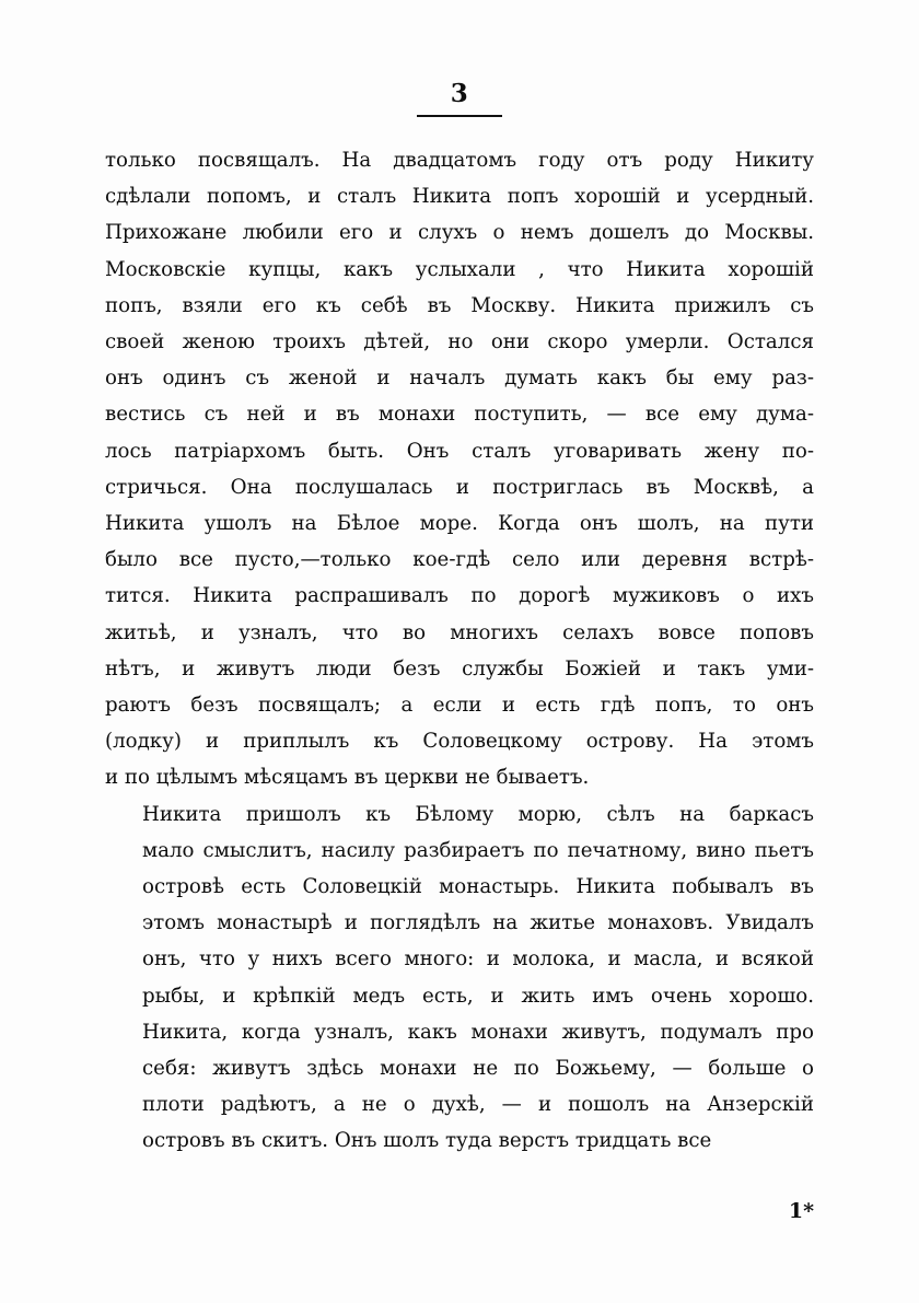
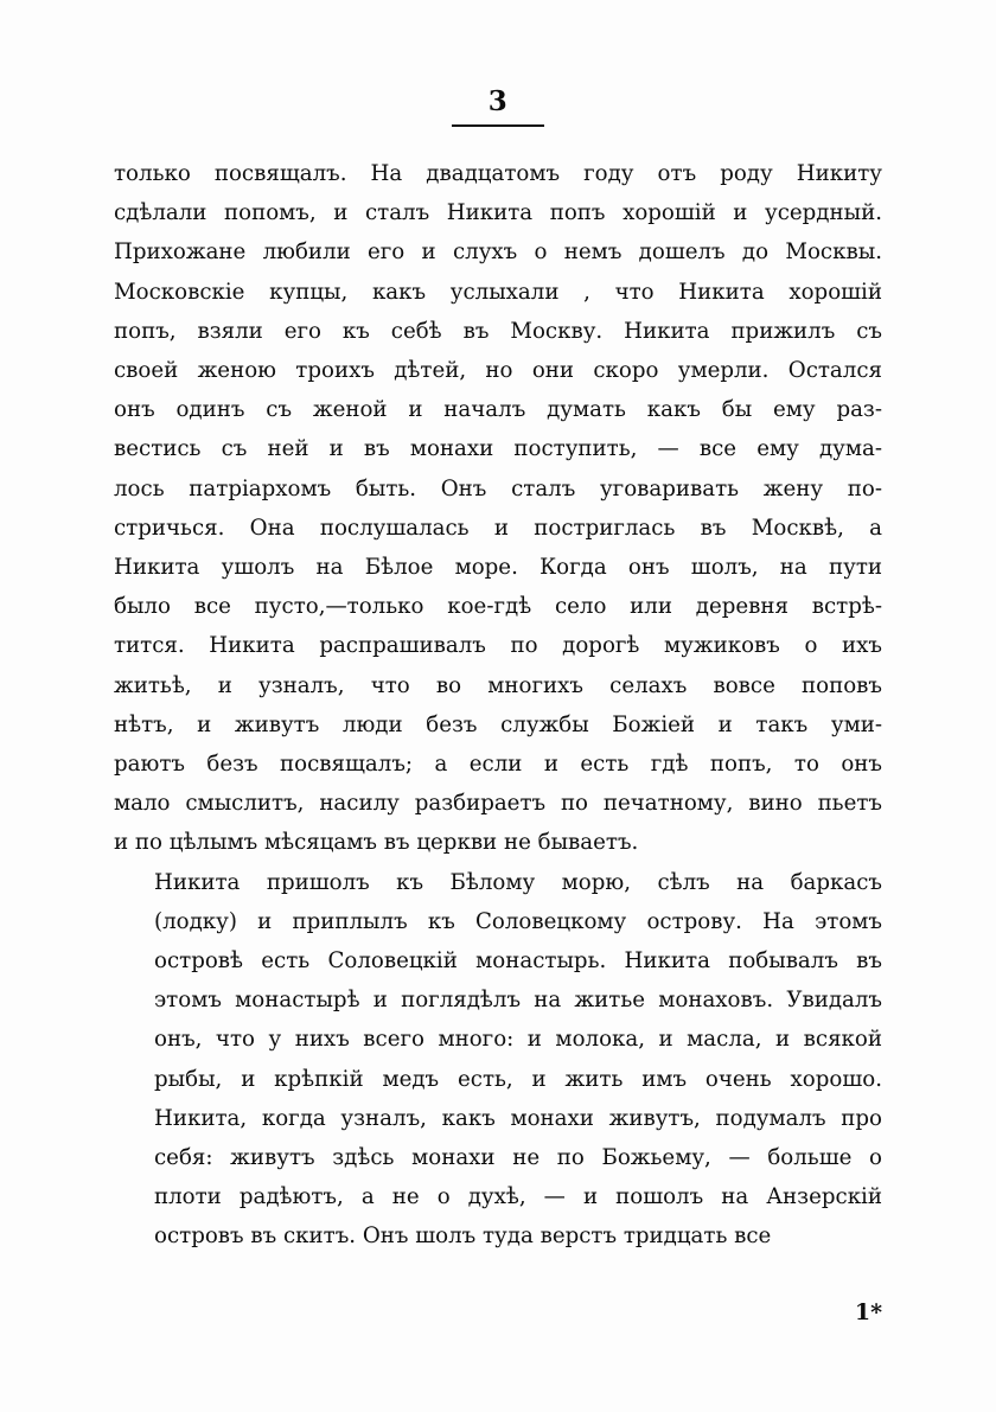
  3
  только посвящалъ. На двадцатомъ году отъ роду Никиту
  сдѣлали попомъ, и сталъ Никита попъ хорошій и усердный.
  Прихожане любили его и слухъ о немъ дошелъ до Москвы.
  Московскіе купцы, какъ услыхали , что Никита хорошій
  попъ, взяли его къ себѣ въ Москву. Никита прижилъ съ
  своей женою троихъ дѣтей, но они скоро умерли. Остался
  онъ одинъ съ женой и началъ думать какъ бы ему раз-
  вестись съ ней и въ монахи поступить, — все ему дума-
  лось патріархомъ быть. Онъ сталъ уговаривать жену по-
  стричься. Она послушалась и постриглась въ Москвѣ, а
  Никита ушолъ на Бѣлое море. Когда онъ шолъ, на пути
  было все пусто,—только кое-гдѣ село или деревня встрѣ-
  тится. Никита распрашивалъ по дорогѣ мужиковъ о ихъ
  житьѣ, и узналъ, что во многихъ селахъ вовсе поповъ
  нѣтъ, и живутъ люди безъ службы Божіей и такъ уми-
  раютъ безъ посвящалъ; а если и есть гдѣ попъ, то онъ
- (лодку) и приплылъ къ Соловецкому острову. На этомъ
+ мало смыслитъ, насилу разбираетъ по печатному, вино пьетъ
  и по цѣлымъ мѣсяцамъ въ церкви не бываетъ.
  Никита пришолъ къ Бѣлому морю, сѣлъ на баркасъ
- мало смыслитъ, насилу разбираетъ по печатному, вино пьетъ
+ (лодку) и приплылъ къ Соловецкому острову. На этомъ
  островѣ есть Соловецкій монастырь. Никита побывалъ въ
  этомъ монастырѣ и поглядѣлъ на житье монаховъ. Увидалъ
  онъ, что у нихъ всего много: и молока, и масла, и всякой
  рыбы, и крѣпкій медъ есть, и жить имъ очень хорошо.
  Никита, когда узналъ, какъ монахи живутъ, подумалъ про
  себя: живутъ здѣсь монахи не по Божьему, — больше о
  плоти радѣютъ, а не о духѣ, — и пошолъ на Анзерскій
  островъ въ скитъ. Онъ шолъ туда верстъ тридцать все
  1*
